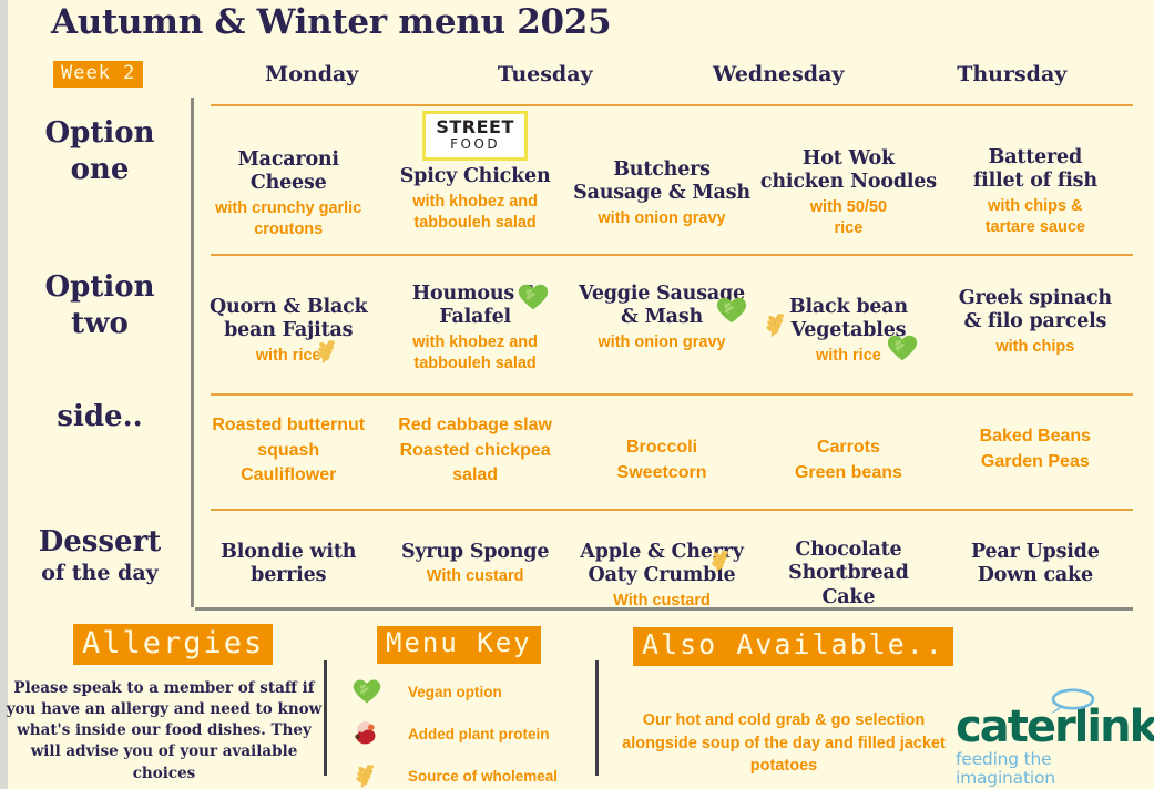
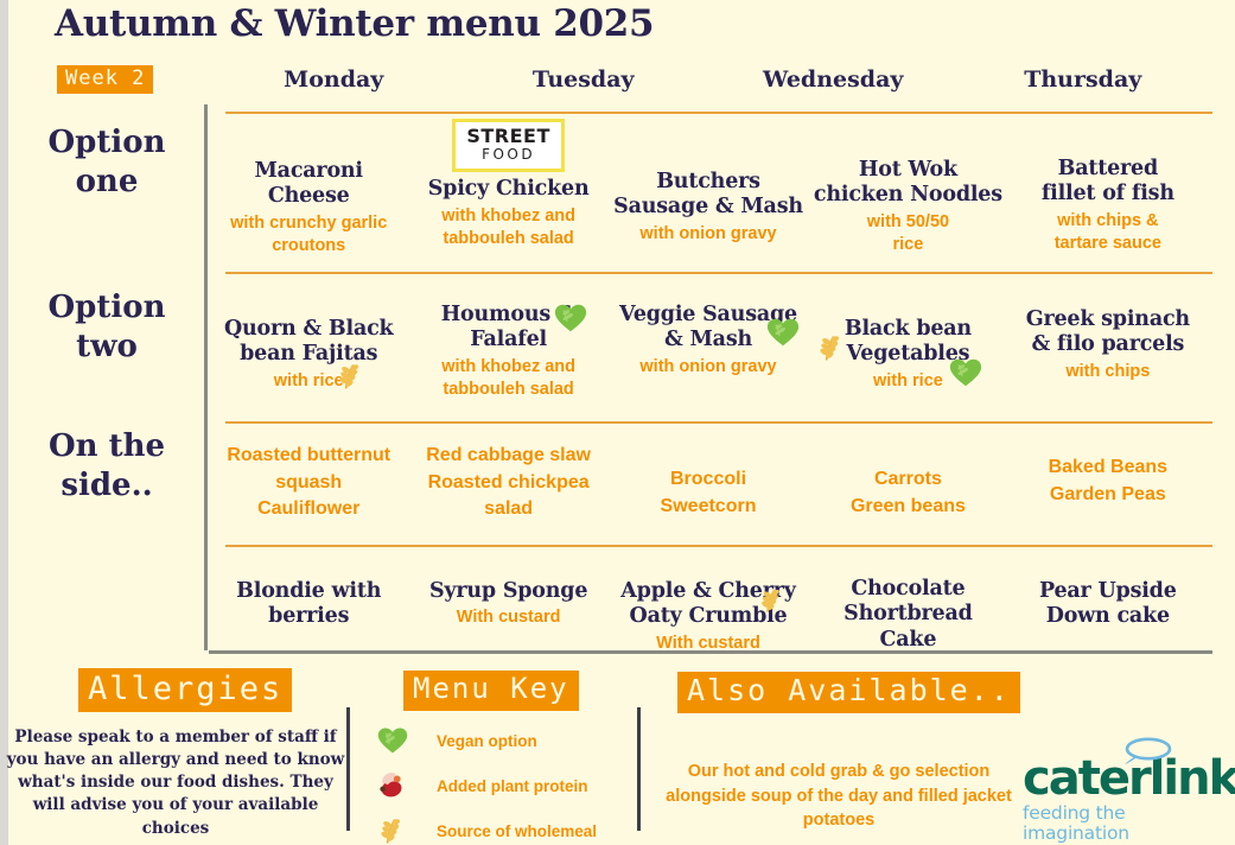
  Autumn & Winter menu 2025
  Week 2
  Option
  one
  Option
  two
+ On the
  side..
- Dessert
- of the day
  Monday
  Tuesday
  Wednesday
  Thursday
  Macaroni
  Cheese
  with crunchy garlic
  croutons
  STREET
  FOOD
  Spicy Chicken
  with khobez and
  tabbouleh salad
  Butchers
  Sausage & Mash
  with onion gravy
  Hot Wok
  chicken Noodles
  with 50/50
  rice
  Battered
  fillet of fish
  with chips &
  tartare sauce
  Quorn & Black
  bean Fajitas
  with rice
  Houmous
  Falafel
  with khobez and
  tabbouleh salad
  Veggie Sausage
  & Mash
  with onion gravy
  Black bean
  Vegetables
  with rice
  Greek spinach
  & filo parcels
  with chips
  Roasted butternut
  squash
  Cauliflower
  Red cabbage slaw
  Roasted chickpea
  salad
  Broccoli
  Sweetcorn
  Carrots
  Green beans
  Baked Beans
  Garden Peas
  Blondie with
  berries
  Syrup Sponge
  With custard
  Apple & Chery
  Oaty Crumble
  With custard
  Chocolate
  Shortbread Cake
  Pear Upside
  Down cake
  Allergies
  Please speak to a member of staff if you have an allergy and need to know what's inside our food dishes. They will advise you of your available choices
  Menu Key
  Vegan option
  Added plant protein
  Source of wholemeal
  Also Available..
  Our hot and cold grab & go selection alongside soup of the day and filled jacket potatoes
  caterlink
  feeding the imagination
